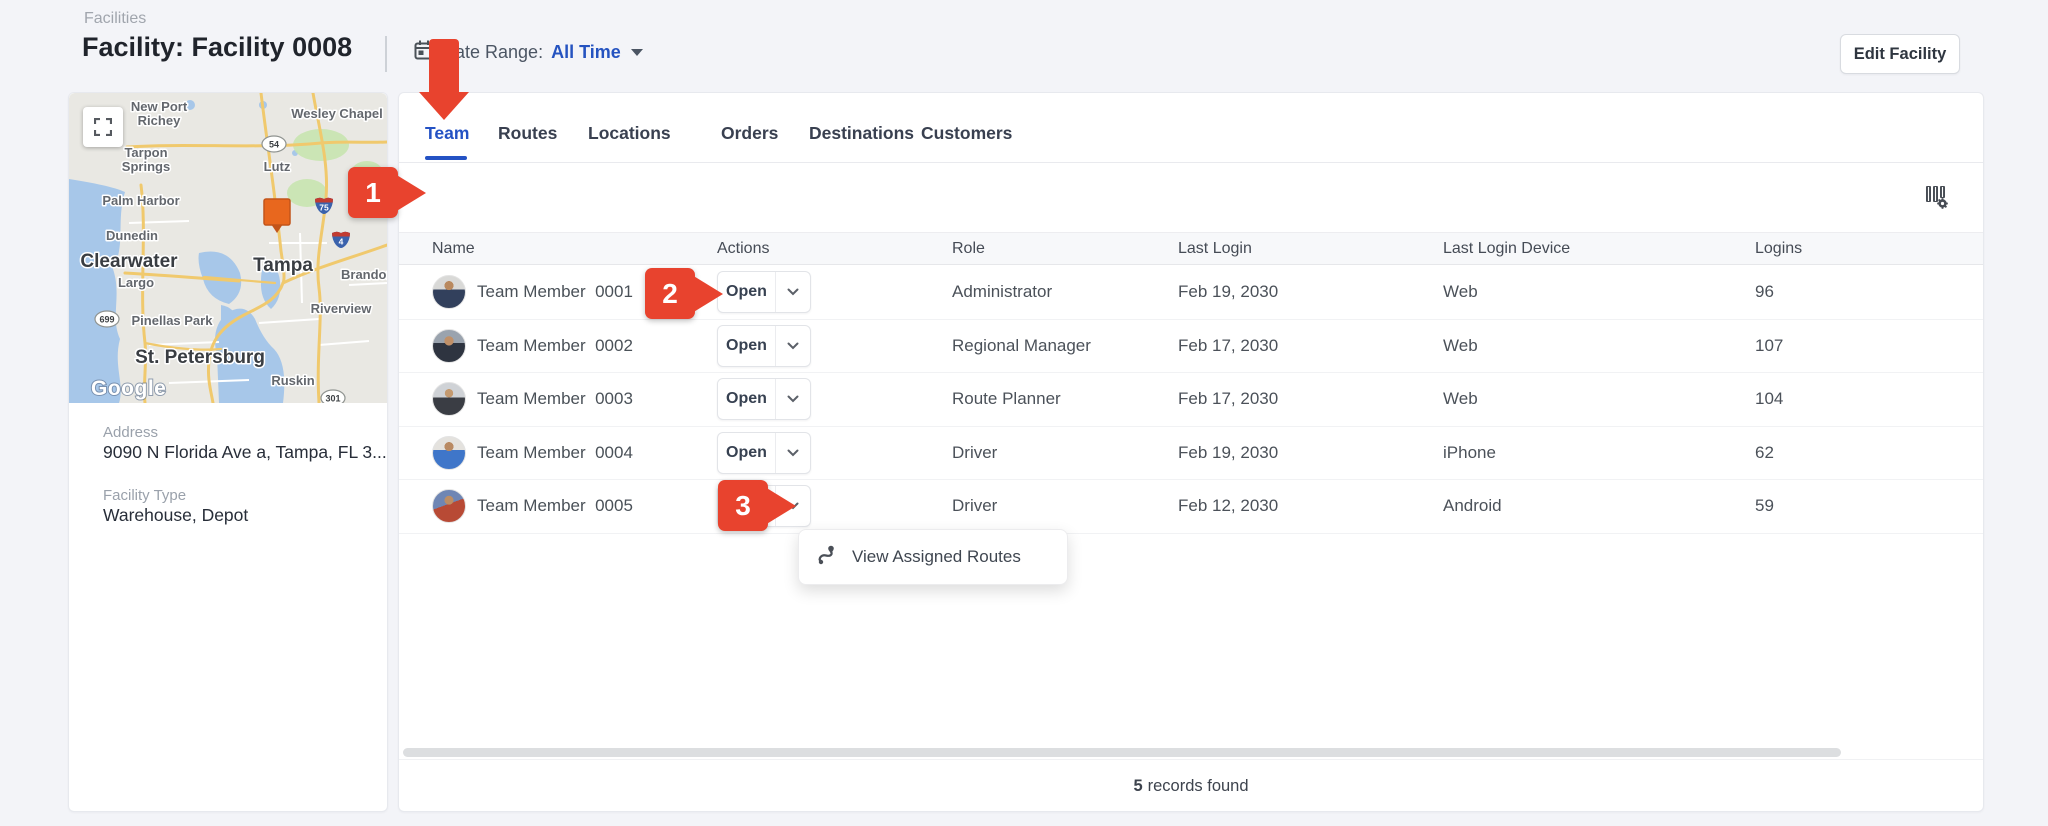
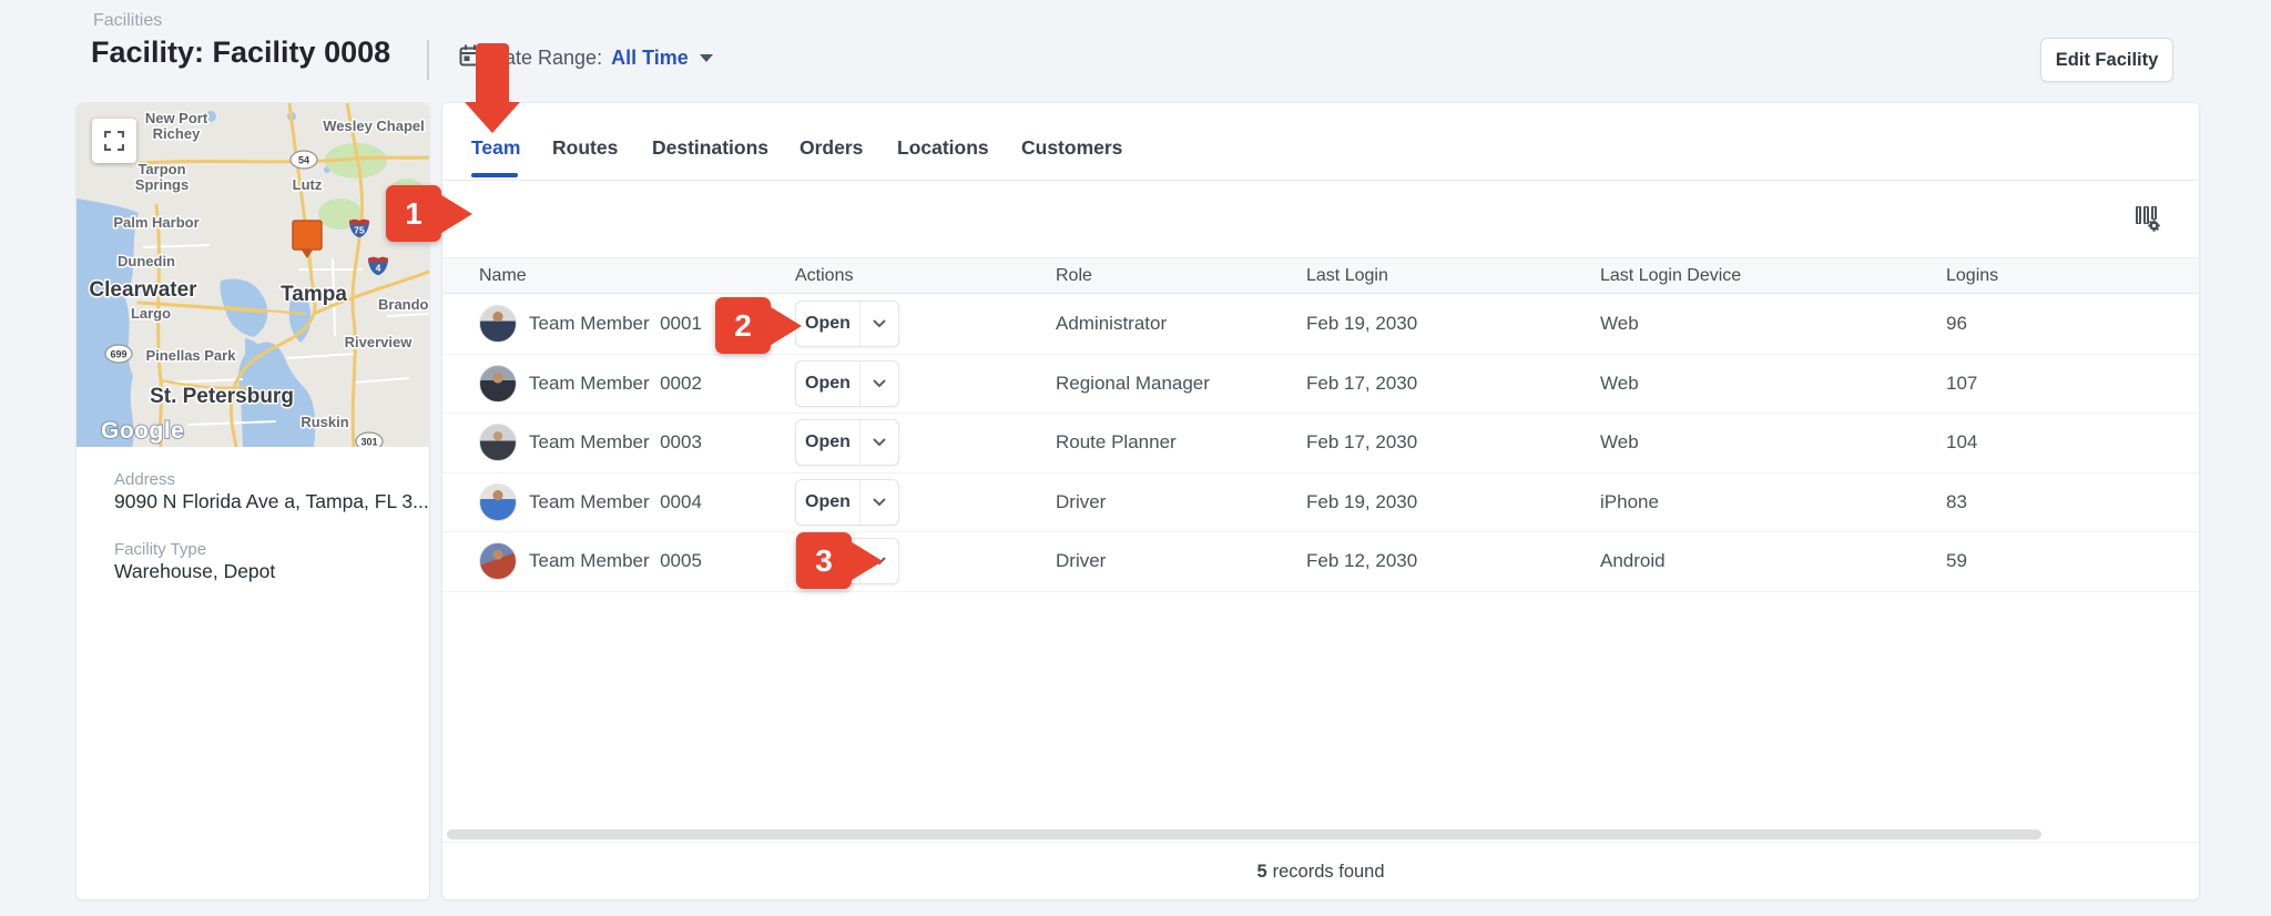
  Facilities
  Facility: Facility 0008
  ate Range:
  All Time
  Edit Facility
  54
  75
  4
  699
  301
  New Port
  Richey
  Wesley Chapel
  Tarpon
  Springs
  Lutz
  Palm Harbor
  Dunedin
  Clearwater
  Tampa
  Brando
  Largo
  Riverview
  Pinellas Park
  St. Petersburg
  Ruskin
  Google
  Address
  9090 N Florida Ave a, Tampa, FL 3...
  Facility Type
  Warehouse, Depot
  Team
  Routes
- Locations
+ Destinations
  Orders
- Destinations
+ Locations
  Customers
  Name
  Actions
  Role
  Last Login
  Last Login Device
  Logins
  Team Member 0001
  Open
  Administrator
  Feb 19, 2030
  Web
  96
  Team Member 0002
  Open
  Regional Manager
  Feb 17, 2030
  Web
  107
  Team Member 0003
  Open
  Route Planner
  Feb 17, 2030
  Web
  104
  Team Member 0004
  Open
  Driver
  Feb 19, 2030
  iPhone
- 62
+ 83
  Team Member 0005
  Driver
  Feb 12, 2030
  Android
  59
  5
  records found
- View Assigned Routes
  1
  2
  3
